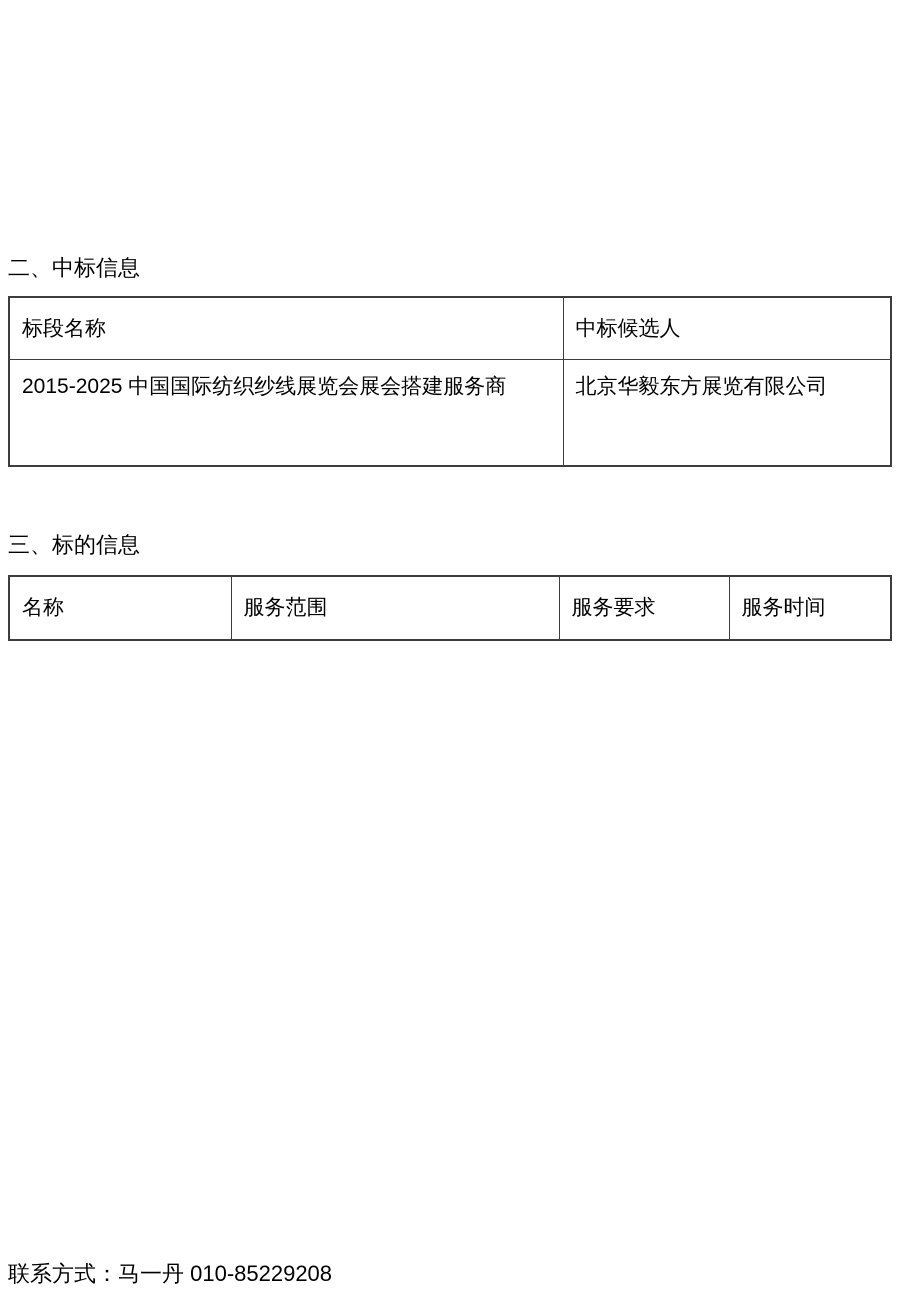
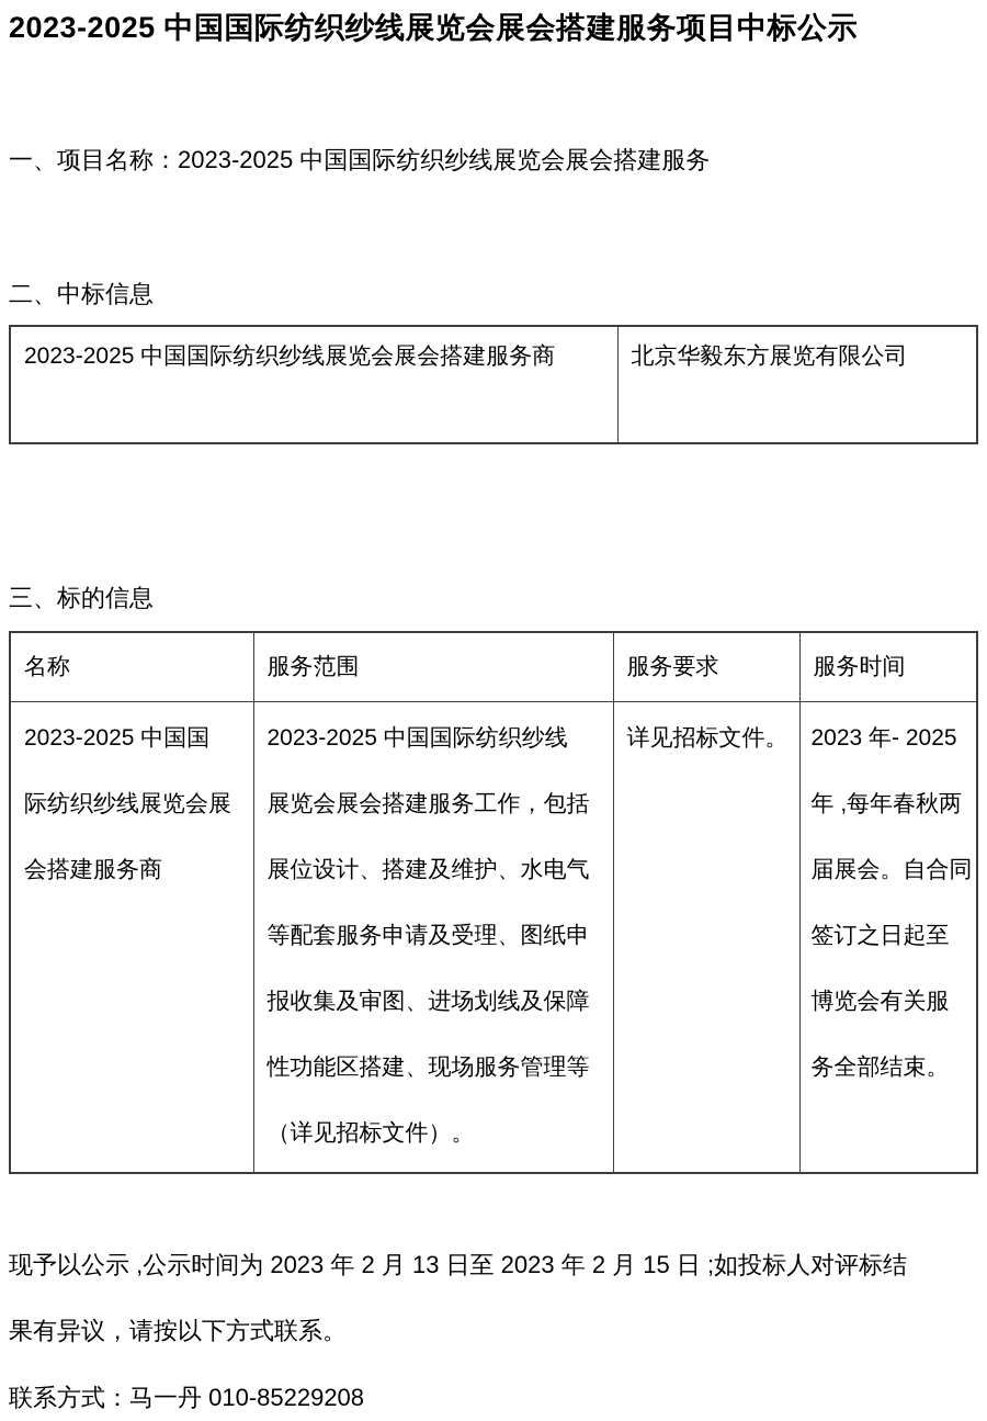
+ 2023-2025 中国国际纺织纱线展览会展会搭建服务项目中标公示
+ 一、项目名称：2023-2025 中国国际纺织纱线展览会展会搭建服务
  二、中标信息
- 标段名称	中标候选人
- 2015-2025 中国国际纺织纱线展览会展会搭建服务商	北京华毅东方展览有限公司
+ 2023-2025 中国国际纺织纱线展览会展会搭建服务商	北京华毅东方展览有限公司
  三、标的信息
  名称	服务范围	服务要求	服务时间
+ 2023-2025 中国国 际纺织纱线展览会展 会搭建服务商	2023-2025 中国国际纺织纱线 展览会展会搭建服务工作，包括 展位设计、搭建及维护、水电气 等配套服务申请及受理、图纸申 报收集及审图、进场划线及保障 性功能区搭建、现场服务管理等 （详见招标文件）。	详见招标文件。	2023 年- 2025 年 ,每年春秋两 届展会。自合同 签订之日起至 博览会有关服 务全部结束。
+ 现予以公示 ,公示时间为 2023 年 2 月 13 日至 2023 年 2 月 15 日 ;如投标人对评标结
+ 果有异议，请按以下方式联系。
  联系方式：马一丹 010-85229208
